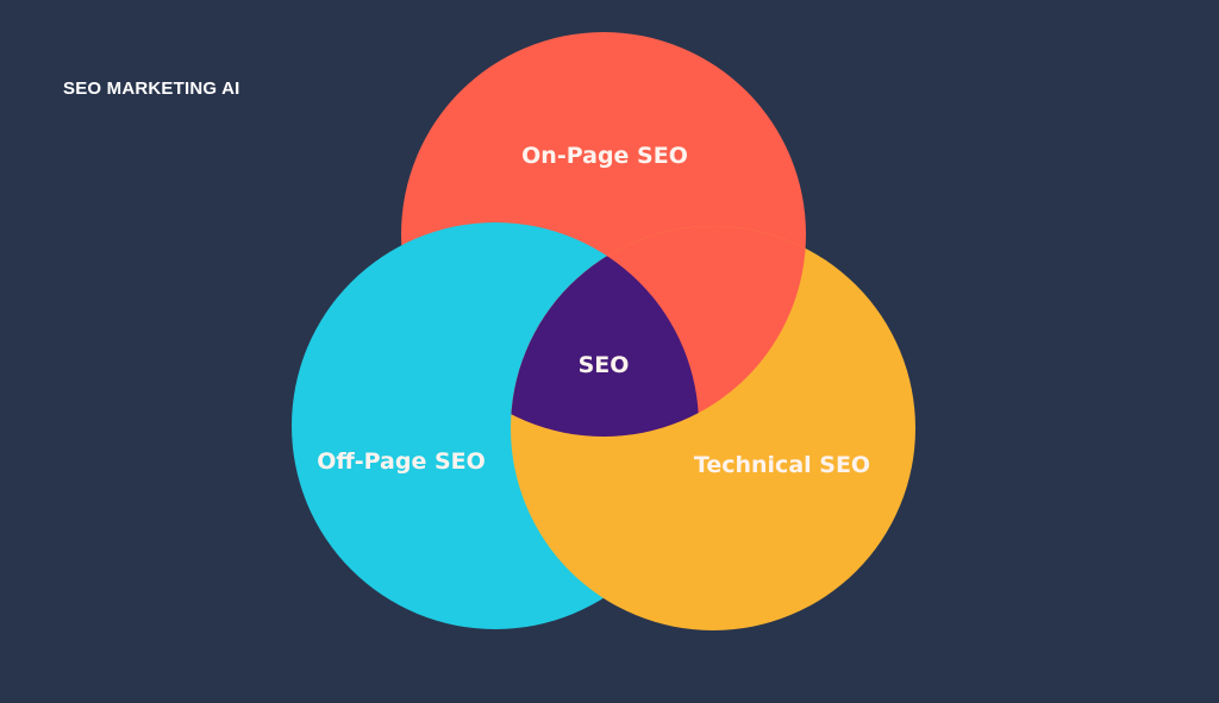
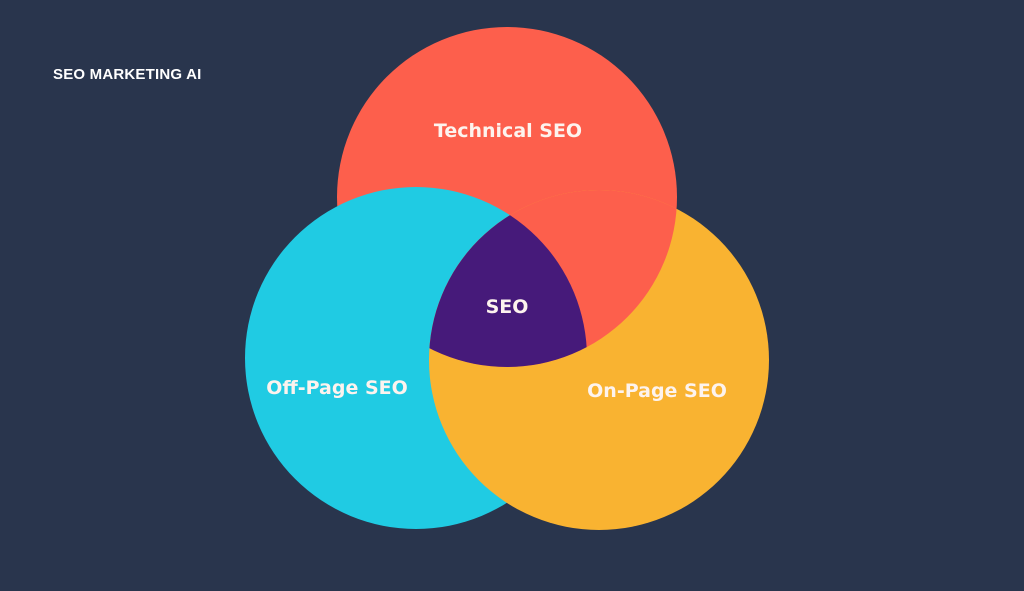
  SEO MARKETING AI
- On-Page SEO
+ Technical SEO
  Off-Page SEO
- Technical SEO
+ On-Page SEO
  SEO
